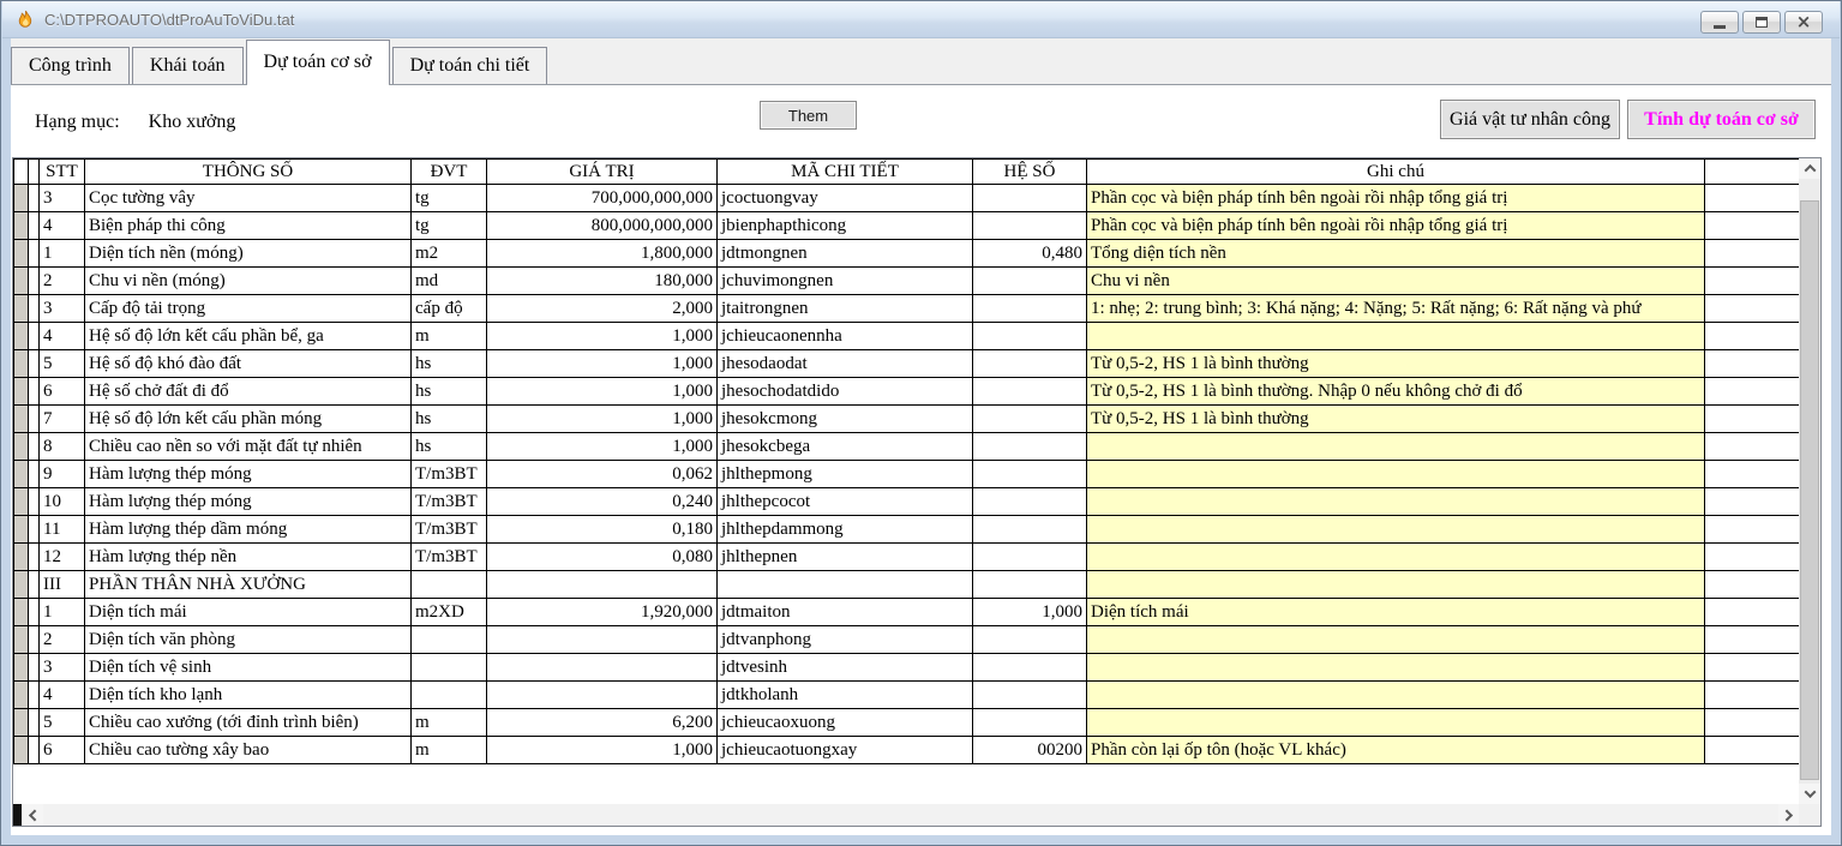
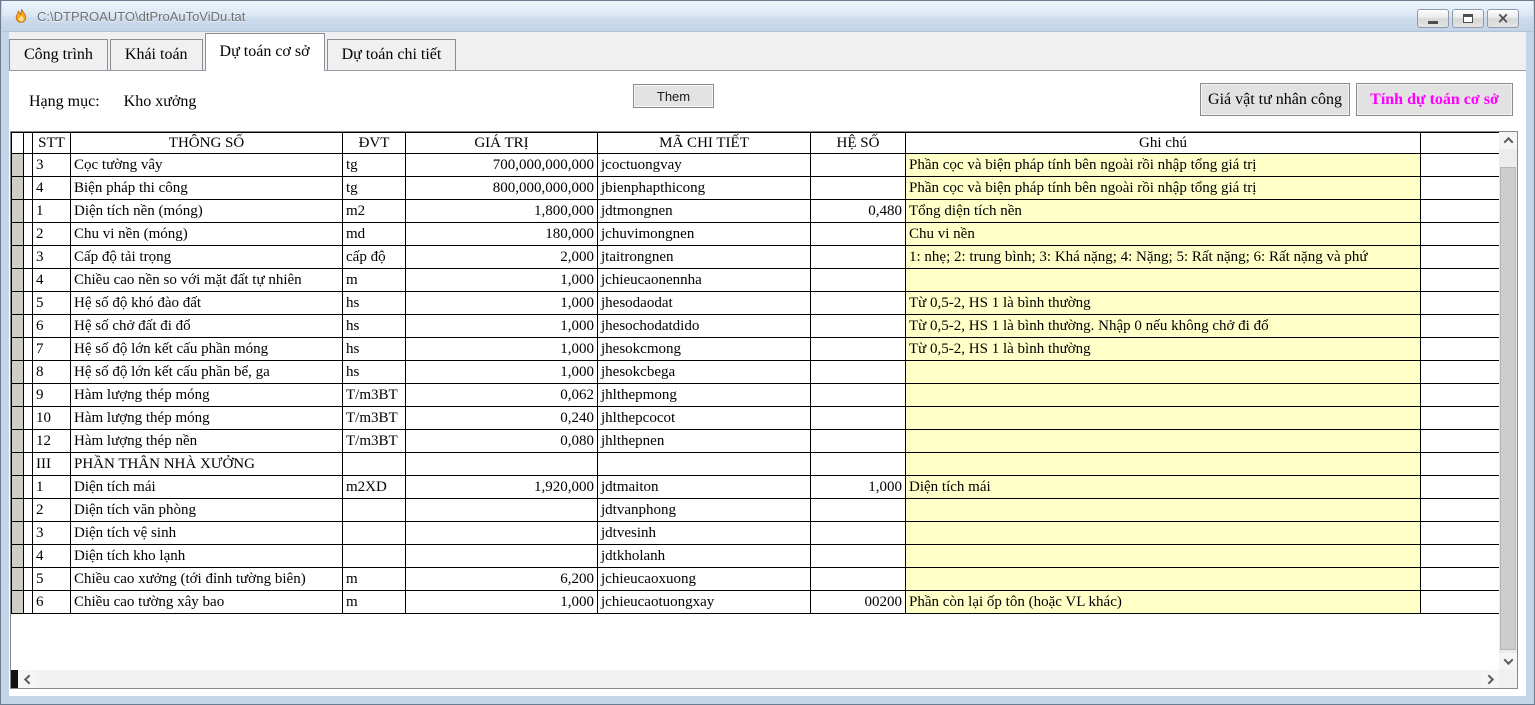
  C:\DTPROAUTO\dtProAuToViDu.tat
  ×
  Công trình
  Khái toán
  Dự toán cơ sở
  Dự toán chi tiết
  Hạng mục: Kho xưởng
  Them
  Giá vật tư nhân công
  Tính dự toán cơ sở
  		STT	THÔNG SỐ	ĐVT	GIÁ TRỊ	MÃ CHI TIẾT	HỆ SỐ	Ghi chú
  		3	Cọc tường vây	tg	700,000,000,000	jcoctuongvay		Phần cọc và biện pháp tính bên ngoài rồi nhập tổng giá trị
  		4	Biện pháp thi công	tg	800,000,000,000	jbienphapthicong		Phần cọc và biện pháp tính bên ngoài rồi nhập tổng giá trị
  		1	Diện tích nền (móng)	m2	1,800,000	jdtmongnen	0,480	Tổng diện tích nền
  		2	Chu vi nền (móng)	md	180,000	jchuvimongnen		Chu vi nền
  		3	Cấp độ tải trọng	cấp độ	2,000	jtaitrongnen		1: nhẹ; 2: trung bình; 3: Khá nặng; 4: Nặng; 5: Rất nặng; 6: Rất nặng và phứ
- 		4	Hệ số độ lớn kết cấu phần bể, ga	m	1,000	jchieucaonennha
+ 		4	Chiều cao nền so với mặt đất tự nhiên	m	1,000	jchieucaonennha
  		5	Hệ số độ khó đào đất	hs	1,000	jhesodaodat		Từ 0,5-2, HS 1 là bình thường
  		6	Hệ số chở đất đi đổ	hs	1,000	jhesochodatdido		Từ 0,5-2, HS 1 là bình thường. Nhập 0 nếu không chở đi đổ
  		7	Hệ số độ lớn kết cấu phần móng	hs	1,000	jhesokcmong		Từ 0,5-2, HS 1 là bình thường
- 		8	Chiều cao nền so với mặt đất tự nhiên	hs	1,000	jhesokcbega
+ 		8	Hệ số độ lớn kết cấu phần bể, ga	hs	1,000	jhesokcbega
  		9	Hàm lượng thép móng	T/m3BT	0,062	jhlthepmong
  		10	Hàm lượng thép móng	T/m3BT	0,240	jhlthepcocot
- 		11	Hàm lượng thép dầm móng	T/m3BT	0,180	jhlthepdammong
  		12	Hàm lượng thép nền	T/m3BT	0,080	jhlthepnen
  		III	PHẦN THÂN NHÀ XƯỞNG
  		1	Diện tích mái	m2XD	1,920,000	jdtmaiton	1,000	Diện tích mái
  		2	Diện tích văn phòng			jdtvanphong
  		3	Diện tích vệ sinh			jdtvesinh
  		4	Diện tích kho lạnh			jdtkholanh
- 		5	Chiều cao xưởng (tới đỉnh trình biên)	m	6,200	jchieucaoxuong
+ 		5	Chiều cao xưởng (tới đỉnh tường biên)	m	6,200	jchieucaoxuong
  		6	Chiều cao tường xây bao	m	1,000	jchieucaotuongxay	00200	Phần còn lại ốp tôn (hoặc VL khác)
